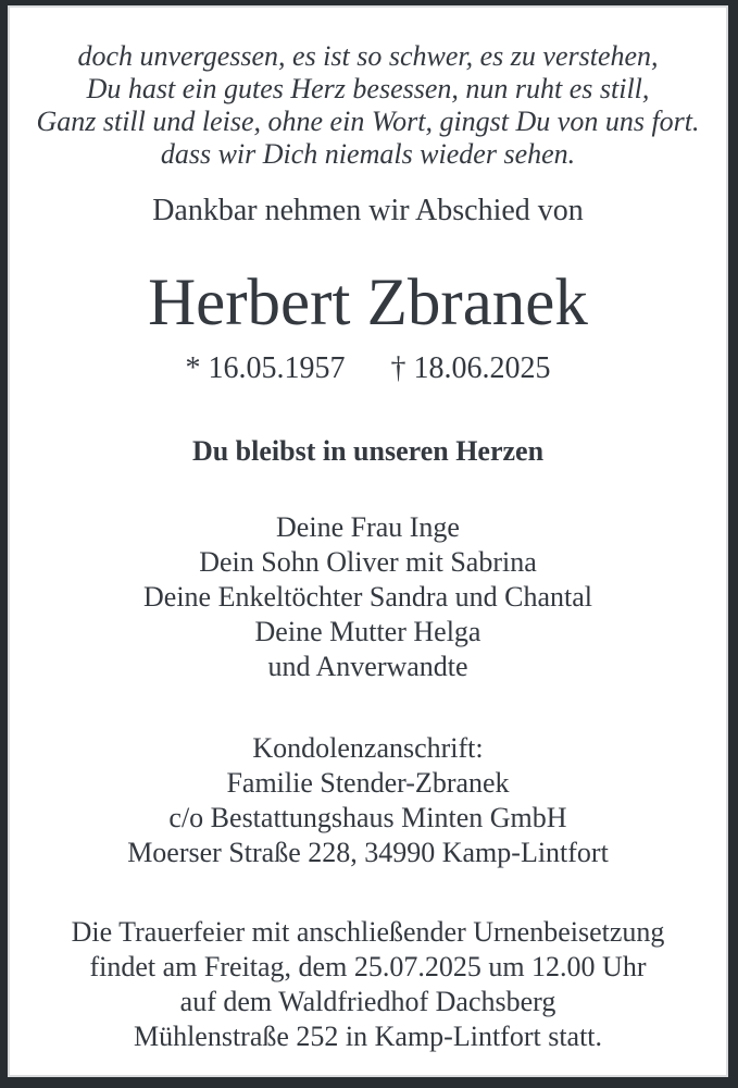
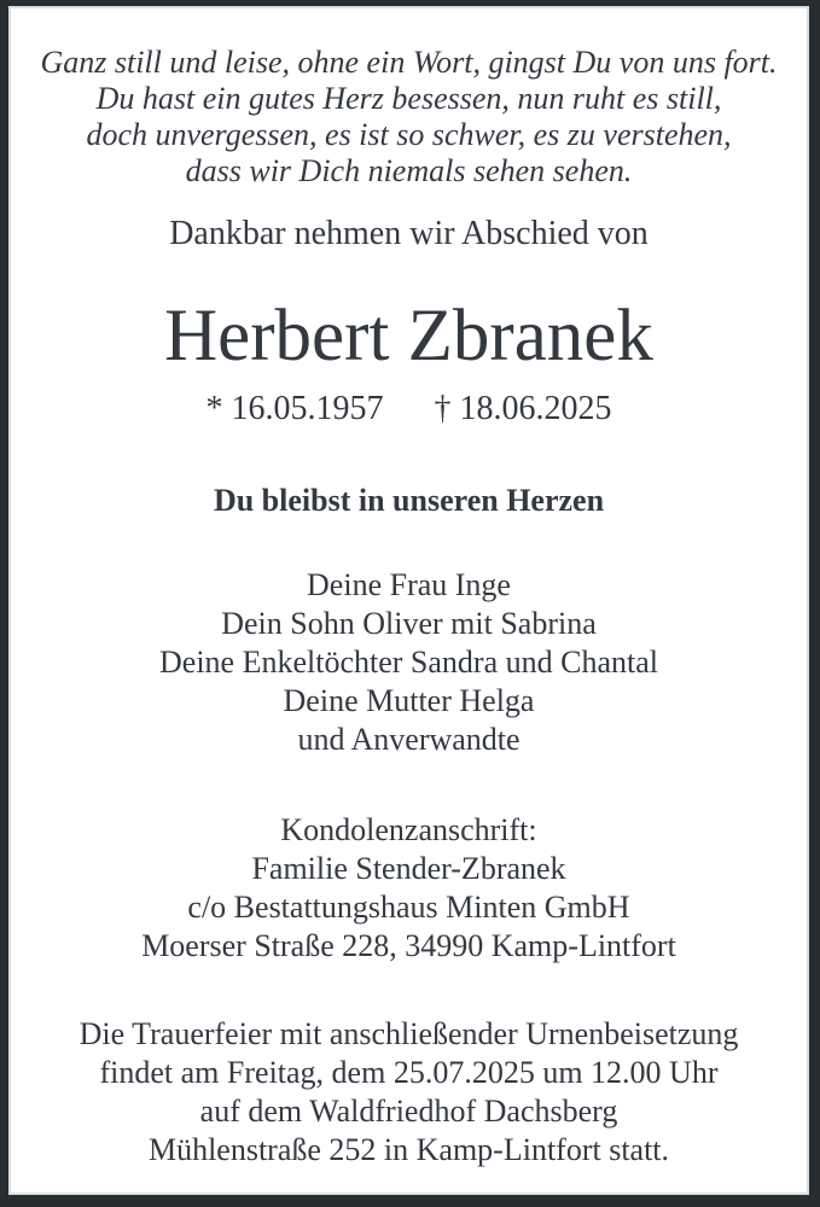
- doch unvergessen, es ist so schwer, es zu verstehen,
+ Ganz still und leise, ohne ein Wort, gingst Du von uns fort.
  Du hast ein gutes Herz besessen, nun ruht es still,
- Ganz still und leise, ohne ein Wort, gingst Du von uns fort.
+ doch unvergessen, es ist so schwer, es zu verstehen,
- dass wir Dich niemals wieder sehen.
+ dass wir Dich niemals sehen sehen.
  Dankbar nehmen wir Abschied von
  Herbert Zbranek
  * 16.05.1957 † 18.06.2025
  Du bleibst in unseren Herzen
  Deine Frau Inge
  Dein Sohn Oliver mit Sabrina
  Deine Enkeltöchter Sandra und Chantal
  Deine Mutter Helga
  und Anverwandte
  Kondolenzanschrift:
  Familie Stender-Zbranek
  c/o Bestattungshaus Minten GmbH
  Moerser Straße 228, 34990 Kamp-Lintfort
  Die Trauerfeier mit anschließender Urnenbeisetzung
  findet am Freitag, dem 25.07.2025 um 12.00 Uhr
  auf dem Waldfriedhof Dachsberg
  Mühlenstraße 252 in Kamp-Lintfort statt.
